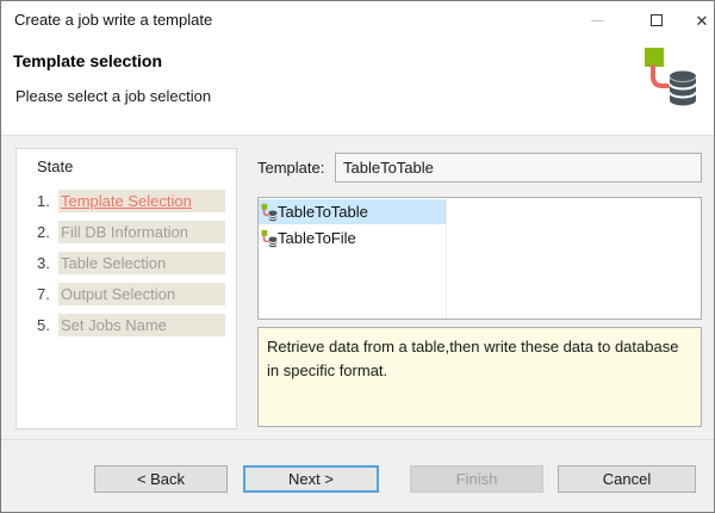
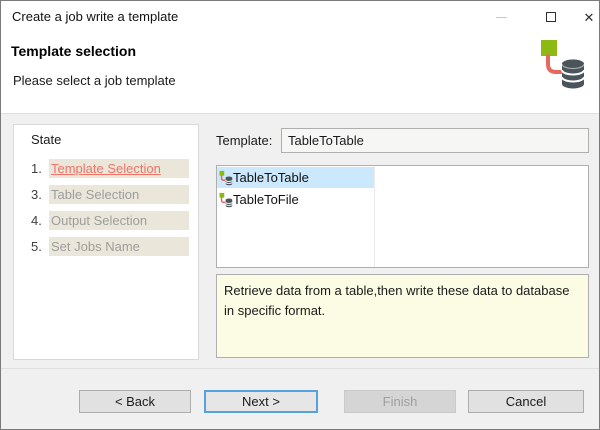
  Create a job write a template
  ✕
  Template selection
- Please select a job selection
+ Please select a job template
  State
  1.
  Template Selection
- 2.
- Fill DB Information
  3.
  Table Selection
- 7.
+ 4.
  Output Selection
  5.
  Set Jobs Name
  Template:
  TableToTable
  TableToTable
  TableToFile
  Retrieve data from a table,then write these data to database in specific format.
  < Back
  Next >
  Finish
  Cancel
